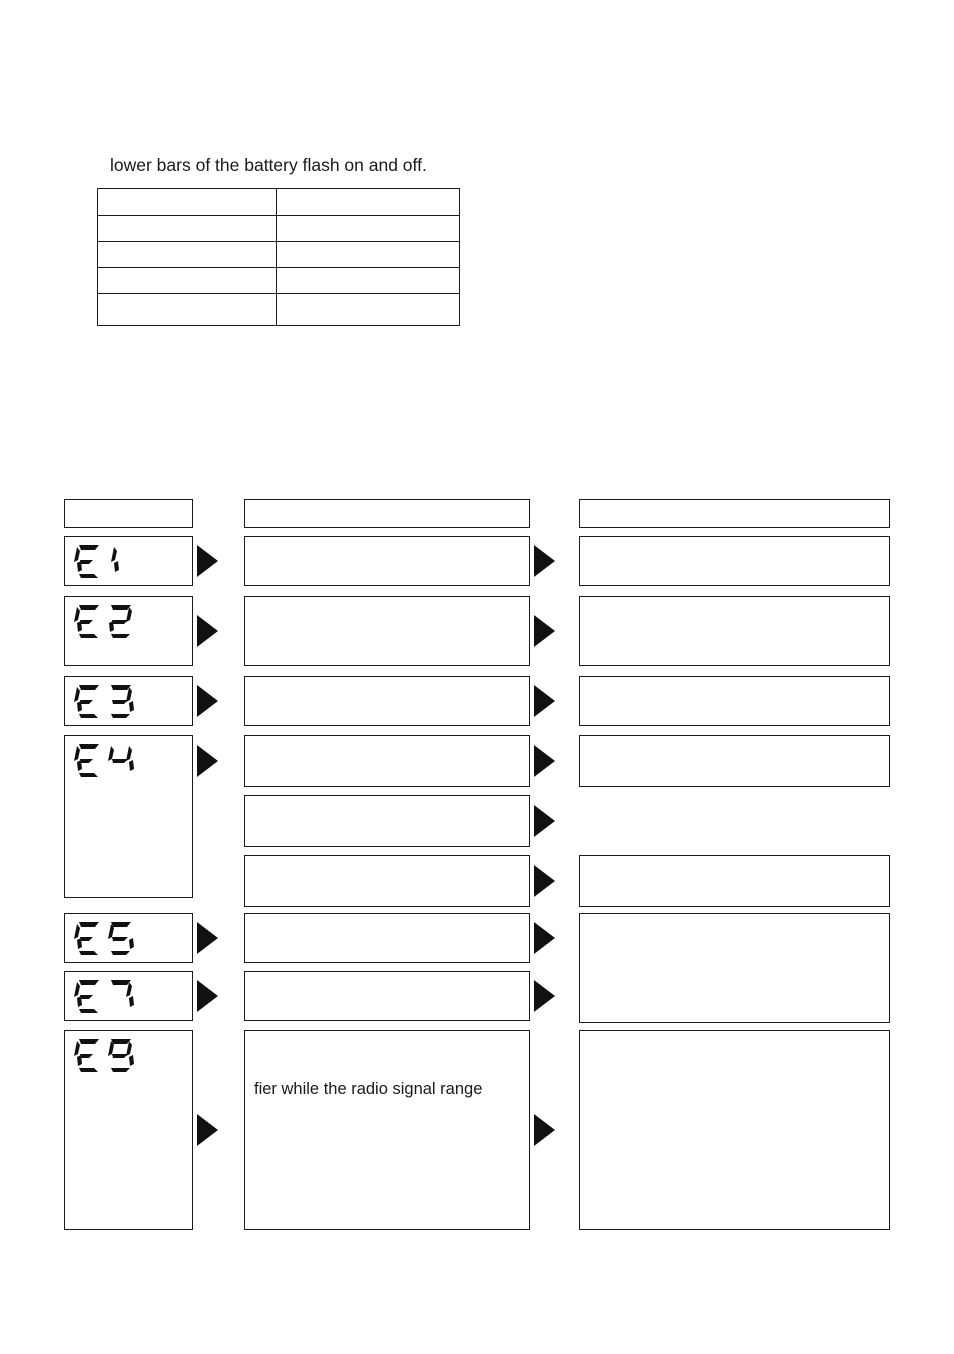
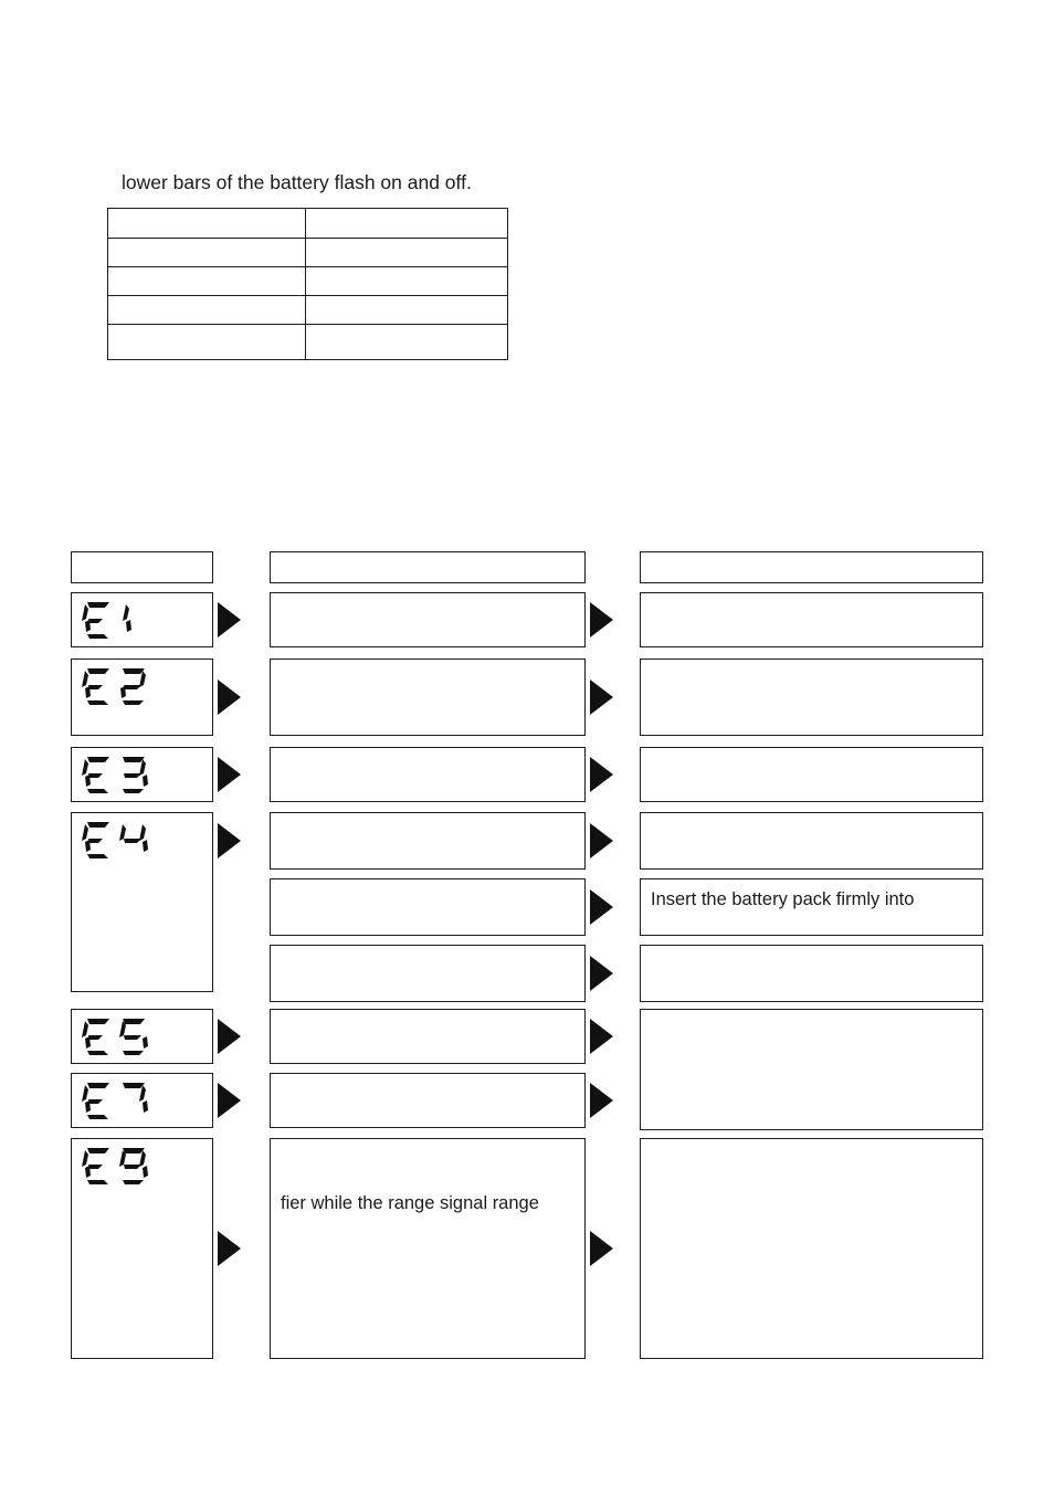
  lower bars of the battery flash on and off.
+ Insert the battery pack firmly into
- fier while the radio signal range
+ fier while the range signal range
